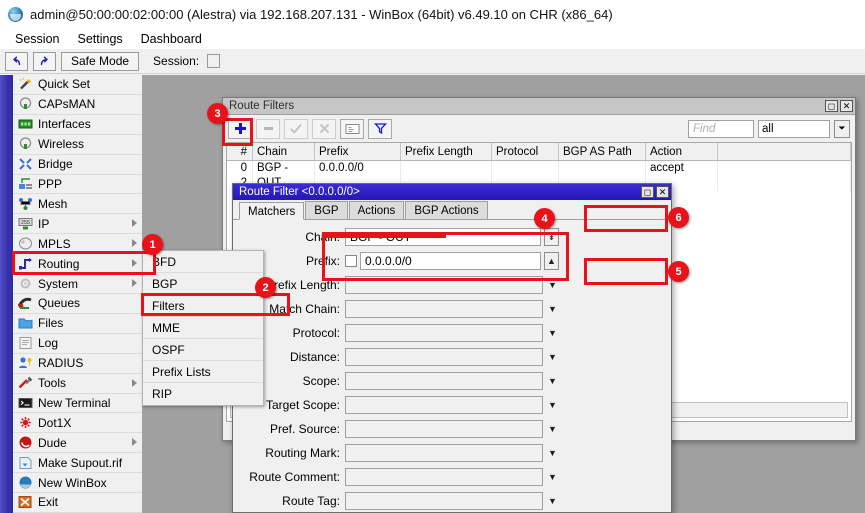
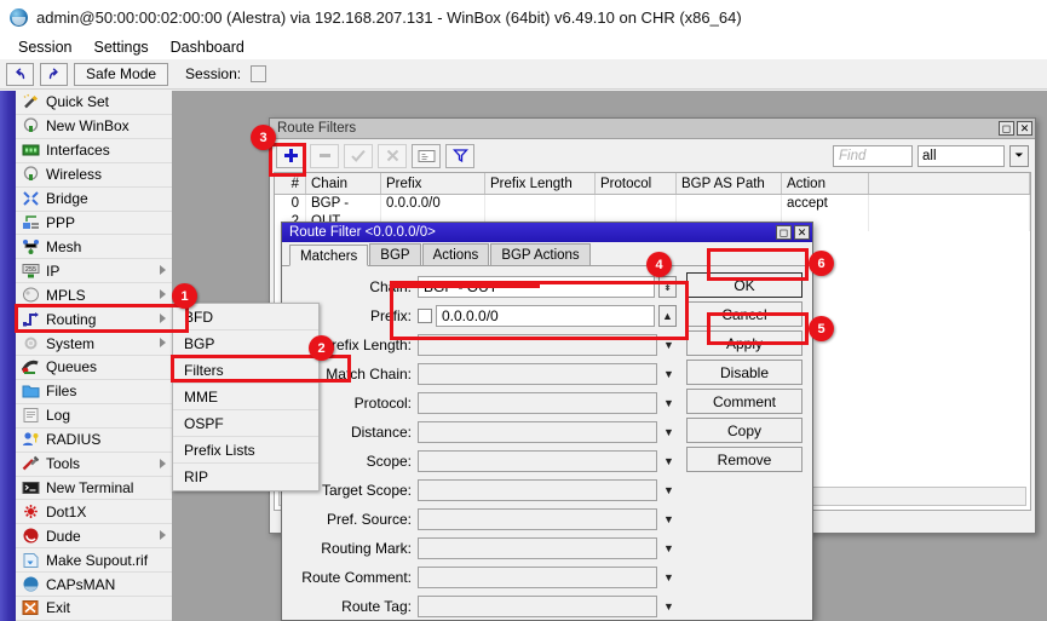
  admin@50:00:00:02:00:00 (Alestra) via 192.168.207.131 - WinBox (64bit) v6.49.10 on CHR (x86_64)
  Session
  Settings
  Dashboard
  Safe Mode
  Session:
  Quick Set
- CAPsMAN
+ New WinBox
  Interfaces
  Wireless
  Bridge
  PPP
  Mesh
  IP
  MPLS
  Routing
  System
  Queues
  Files
  Log
  RADIUS
  Tools
  New Terminal
  Dot1X
  Dude
  Make Supout.rif
- New WinBox
+ CAPsMAN
  Exit
  BFD
  BGP
  Filters
  MME
  OSPF
  Prefix Lists
  RIP
  Route Filters
  ◻
  ✕
  Find
  all
  ⏷
  #
  Chain
  Prefix
  Prefix Length
  Protocol
  BGP AS Path
  Action
  0
  0.0.0.0/0
  accept
  Route Filter <0.0.0.0/0>
  ◻
  ✕
  Matchers
  BGP
  Actions
  BGP Actions
  Chain:
  BGP - OUT
  ↡
  Prefix:
  0.0.0.0/0
  ▲
  refix Length:
  ▼
  Match Chain:
  ▼
  Protocol:
  ▼
  Distance:
  ▼
  Scope:
  ▼
  Target Scope:
  ▼
  Pref. Source:
  ▼
  Routing Mark:
  ▼
  Route Comment:
  ▼
  Route Tag:
  ▼
+ OK
+ Cancel
+ Apply
+ Disable
+ Comment
+ Copy
+ Remove
  1
  2
  3
  4
  5
  6
